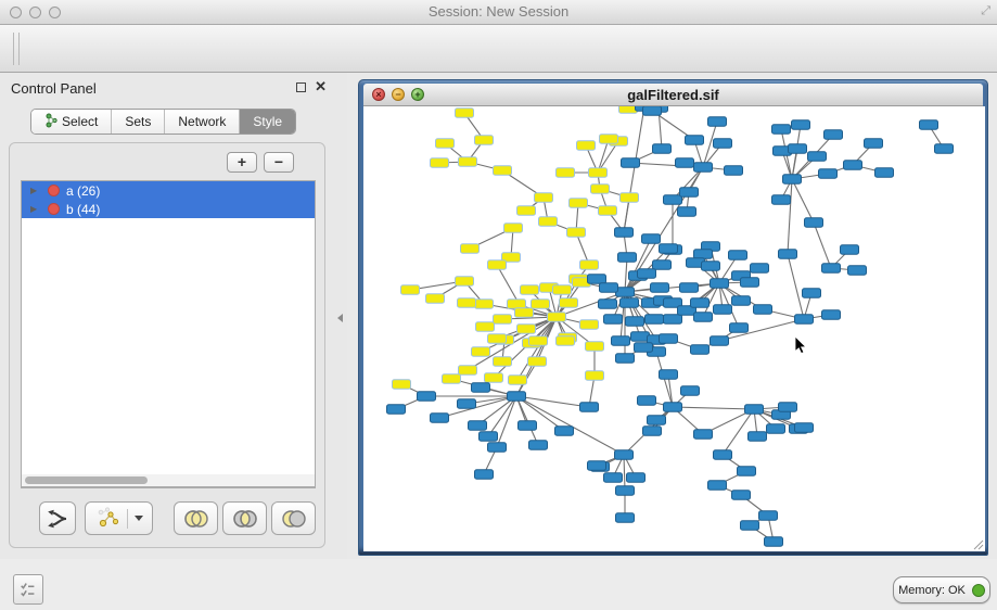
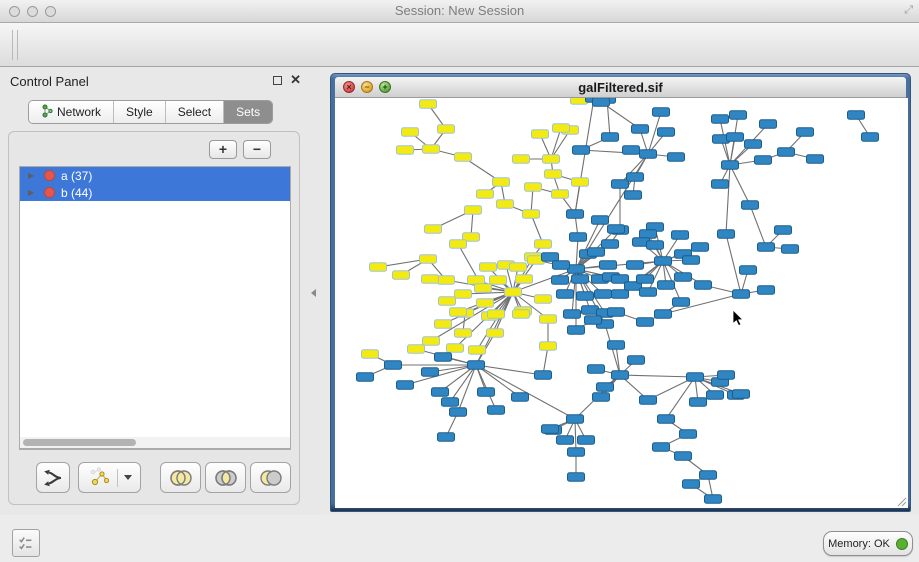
  Session: New Session
  ⤢
  Control Panel
  ✕
- Select
+ Network
- Sets
+ Style
- Network
+ Select
- Style
+ Sets
  +
  −
  ▶
- a (26)
+ a (37)
  ▶
  b (44)
  ×
  −
  +
  galFiltered.sif
  Memory: OK
